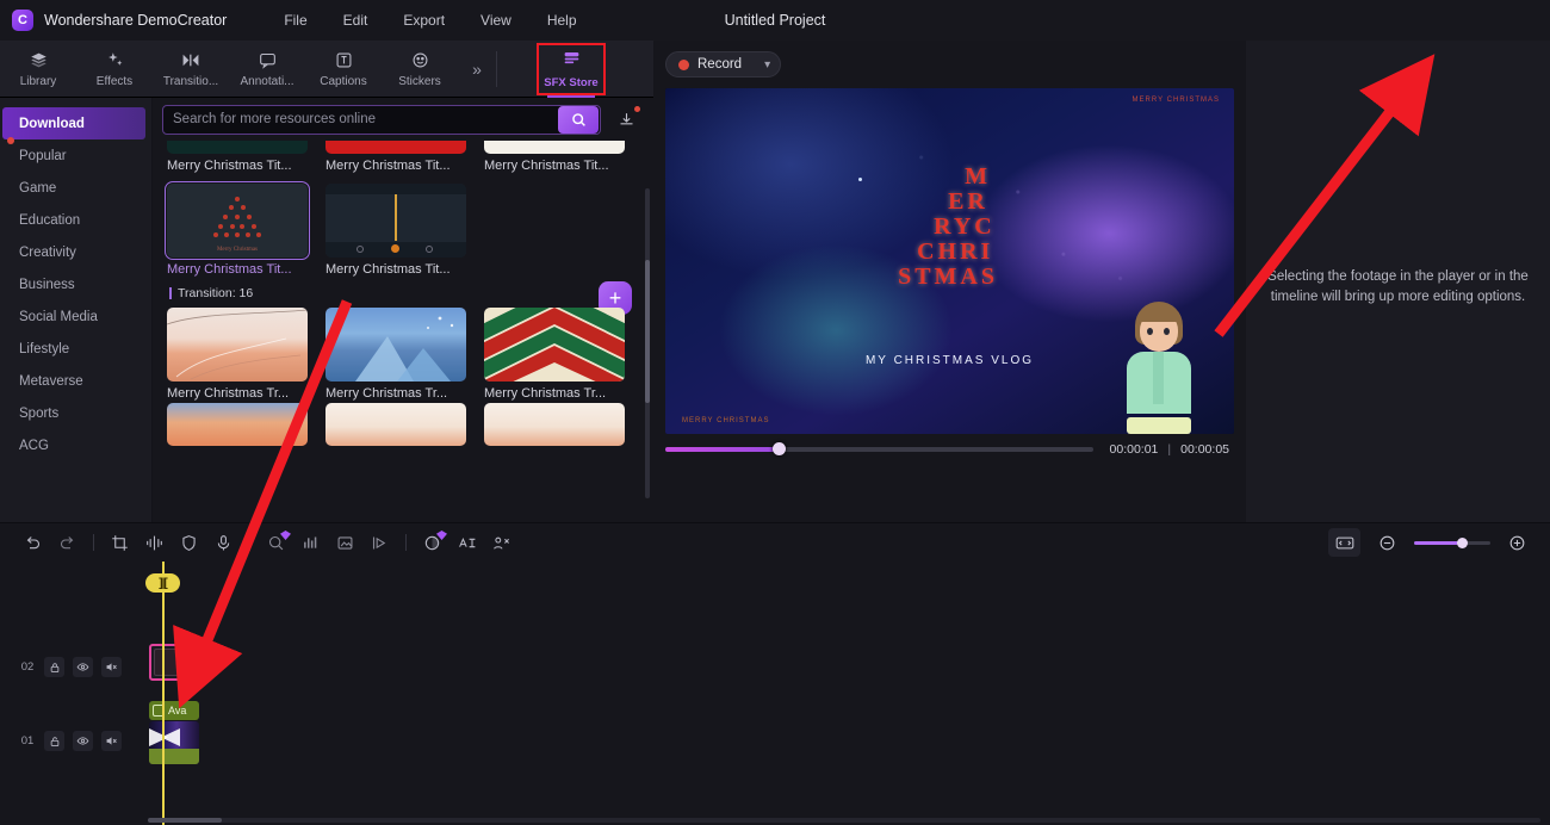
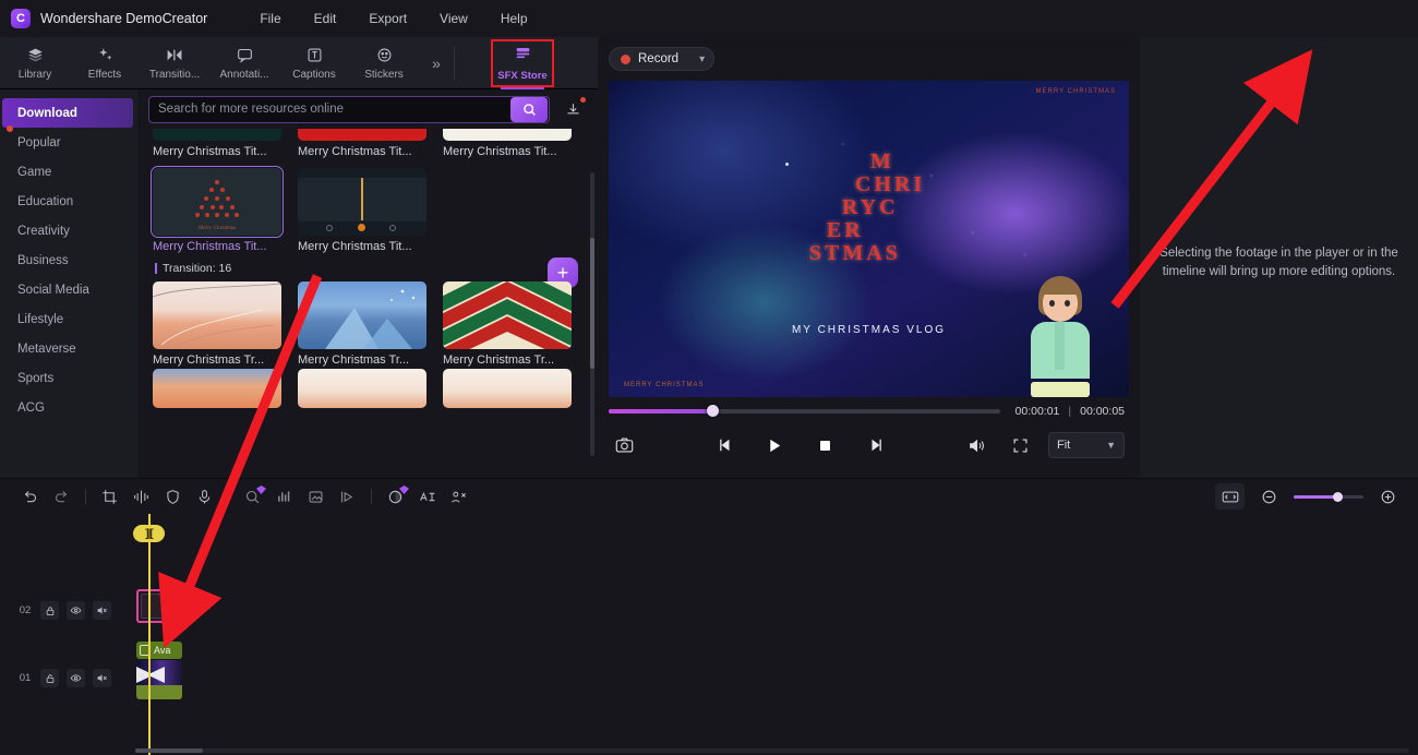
  C
  Wondershare DemoCreator
  File
  Edit
  Export
  View
  Help
- Untitled Project
  Library
  Effects
  Transitio...
  Annotati...
  Captions
  Stickers
  »
  SFX Store
  Download
  Popular
  Game
  Education
  Creativity
  Business
  Social Media
  Lifestyle
  Metaverse
  Sports
  ACG
  Search for more resources online
  Merry Christmas Tit...
  Merry Christmas Tit...
  Merry Christmas Tit...
  Merry Christmas Tit...
  Merry Christmas Tit...
  +
  Transition: 16
  Merry Christmas Tr...
  Merry Christmas Tr...
  Merry Christmas Tr...
  Record
  ▾
  M
- ER
+ CHRI
  RYC
- CHRI
+ ER
  STMAS
  MY CHRISTMAS VLOG
  00:00:01 | 00:00:05
+ Fit
+ ▼
  Selecting the footage in the player or in the timeline will bring up more editing options.
  02
  01
  Ava
  ]|[
